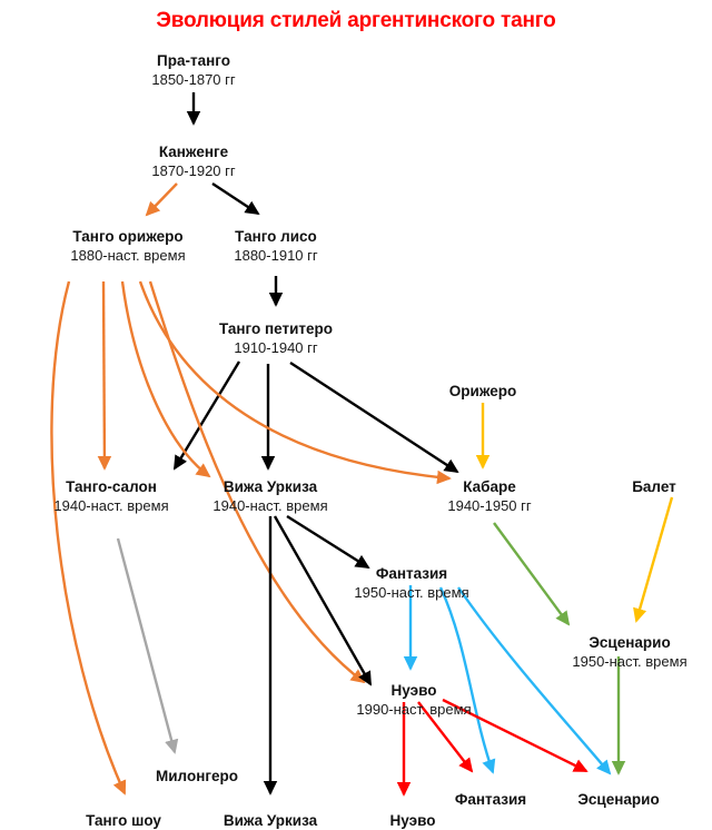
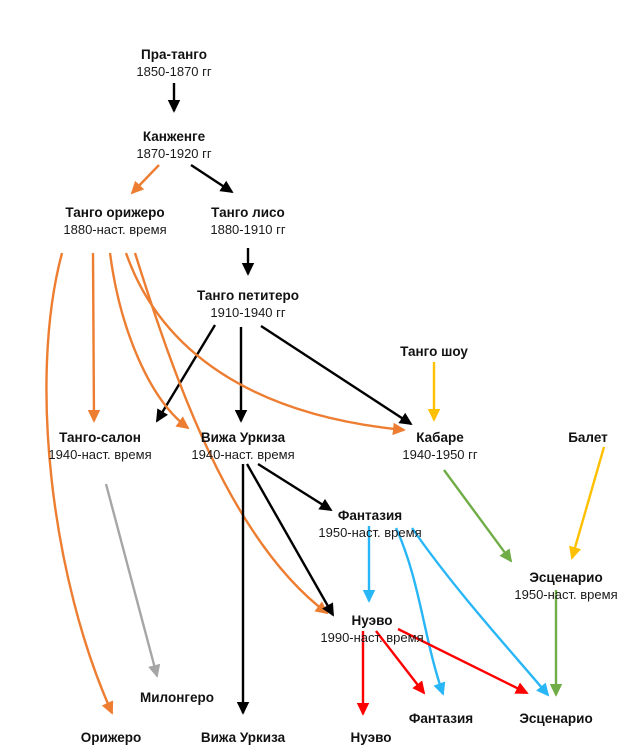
- Эволюция стилей аргентинского танго
  Пра-танго
  1850-1870 гг
  Канженге
  1870-1920 гг
  Танго орижеро
  1880-наст. время
  Танго лисо
  1880-1910 гг
  Танго петитеро
  1910-1940 гг
- Орижеро
+ Танго шоу
  Танго-салон
  1940-наст. время
  Вижа Уркиза
  1940-наст. время
  Кабаре
  1940-1950 гг
  Балет
  Фантазия
  1950-наст. время
  Эсценарио
  1950-наст. время
  Нуэво
  1990-наст. время
  Милонгеро
- Танго шоу
+ Орижеро
  Вижа Уркиза
  Нуэво
  Фантазия
  Эсценарио
